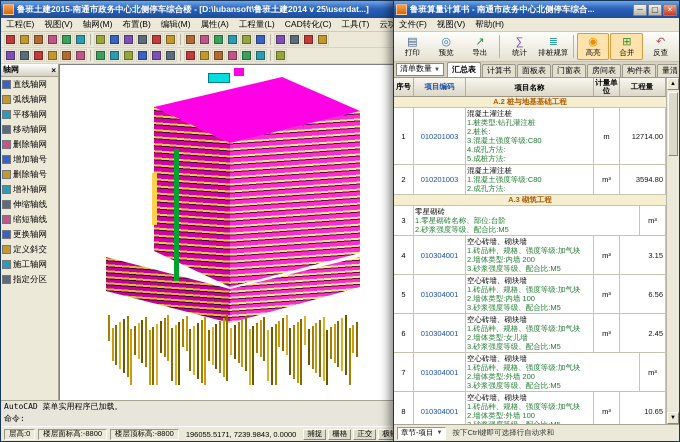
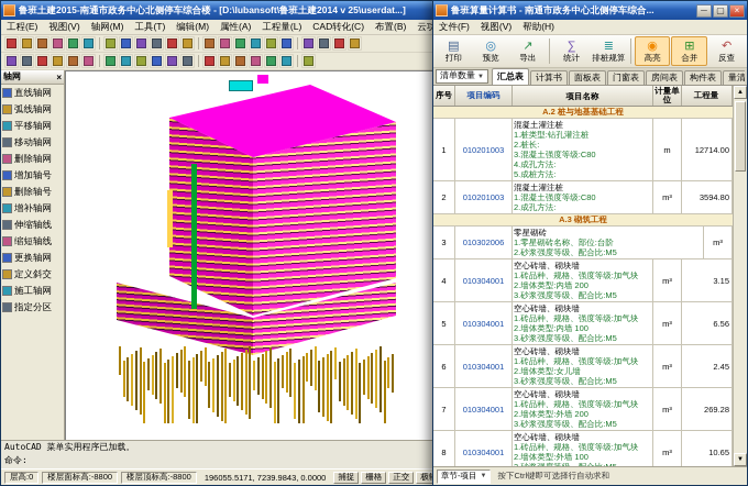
  鲁班土建2015-南通市政务中心北侧停车综合楼 - [D:\lubansoft\鲁班土建2014 v 25\userdat...]
  工程(E)
  视图(V)
  轴网(M)
- 布置(B)
+ 工具(T)
  编辑(M)
  属性(A)
  工程量(L)
  CAD转化(C)
- 工具(T)
+ 布置(B)
  轴网
  ×
  直线轴网
  弧线轴网
  平移轴网
  移动轴网
  删除轴网
  增加轴号
  删除轴号
  增补轴网
  伸缩轴线
  缩短轴线
  更换轴网
  定义斜交
  施工轴网
  指定分区
  AutoCAD 菜单实用程序已加载。
  命令:
  层高:0
  楼层面标高:-8800
  楼层顶标高:-8800
  196055.5171, 7239.9843, 0.0000
  捕捉
  栅格
  正交
  鲁班算量计算书 - 南通市政务中心北侧停车综合...
  ─
  ▢
  ×
  文件(F)
  视图(V)
  帮助(H)
  ▤
  打印
  ◎
  预览
  ↗
  导出
  ∑
  统计
  ≣
  排桩规算
  ◉
  高亮
  ⊞
  合并
  ↶
  反查
  清单数量
  汇总表
  计算书
  面板表
  门窗表
  房间表
  构件表
  序号
  项目编码
  项目名称
  计量单位
  工程量
  A.2 桩与地基基础工程
  1
  010201003
  混凝土灌注桩
  1.桩类型:钻孔灌注桩
  2.桩长:
  3.混凝土强度等级:C80
  4.成孔方法:
  5.成桩方法:
  m
  12714.00
  2
  010201003
  混凝土灌注桩
  1.混凝土强度等级:C80
  2.成孔方法:
  m³
  3594.80
  A.3 砌筑工程
  3
+ 010302006
  零星砌砖
  1.零星砌砖名称、部位:台阶
  2.砂浆强度等级、配合比:M5
  m³
  4
  010304001
  空心砖墙、砌块墙
  1.砖品种、规格、强度等级:加气块
  2.墙体类型:内墙 200
  3.砂浆强度等级、配合比:M5
  m³
  3.15
  5
  010304001
  空心砖墙、砌块墙
  1.砖品种、规格、强度等级:加气块
  2.墙体类型:内墙 100
  3.砂浆强度等级、配合比:M5
  m³
  6.56
  6
  010304001
  空心砖墙、砌块墙
  1.砖品种、规格、强度等级:加气块
  2.墙体类型:女儿墙
  3.砂浆强度等级、配合比:M5
  m³
  2.45
  7
  010304001
  空心砖墙、砌块墙
  1.砖品种、规格、强度等级:加气块
  2.墙体类型:外墙 200
  3.砂浆强度等级、配合比:M5
  m³
+ 269.28
  8
  010304001
  空心砖墙、砌块墙
  1.砖品种、规格、强度等级:加气块
  2.墙体类型:外墙 100
  m³
  10.65
  章节-项目
  按下Ctrl键即可选择行自动求和
